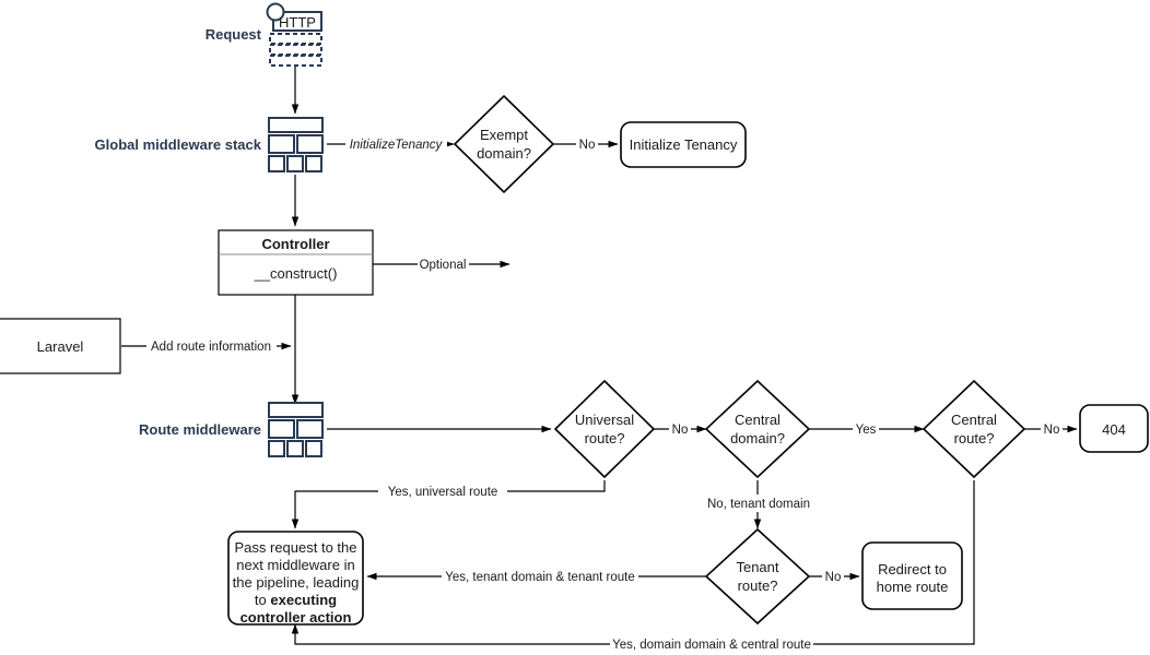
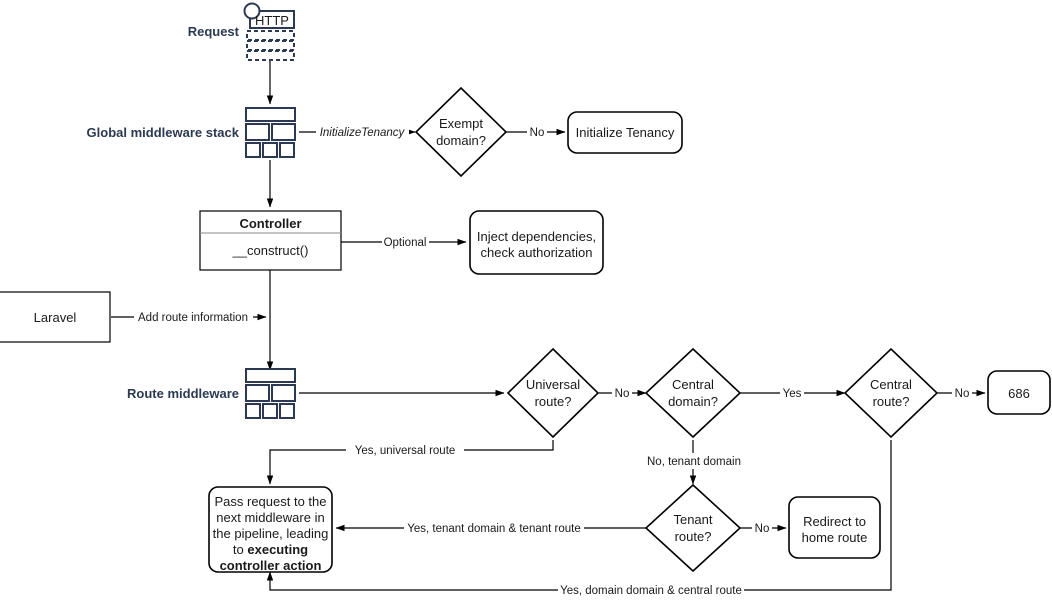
  HTTP
  Request
  Global middleware stack
  InitializeTenancy
  Exempt
  domain?
  No
  Initialize Tenancy
  Controller
  __construct()
  Optional
+ Inject dependencies,
+ check authorization
  Laravel
  Add route information
  Route middleware
  Universal
  route?
  No
  Central
  domain?
  Yes
  Central
  route?
  No
- 404
+ 686
  Yes, universal route
  No, tenant domain
  Tenant
  route?
  No
  Redirect to
  home route
  Yes, tenant domain & tenant route
  Yes, domain domain & central route
  Pass request to the
  next middleware in
  the pipeline, leading
  to executing
  controller action
